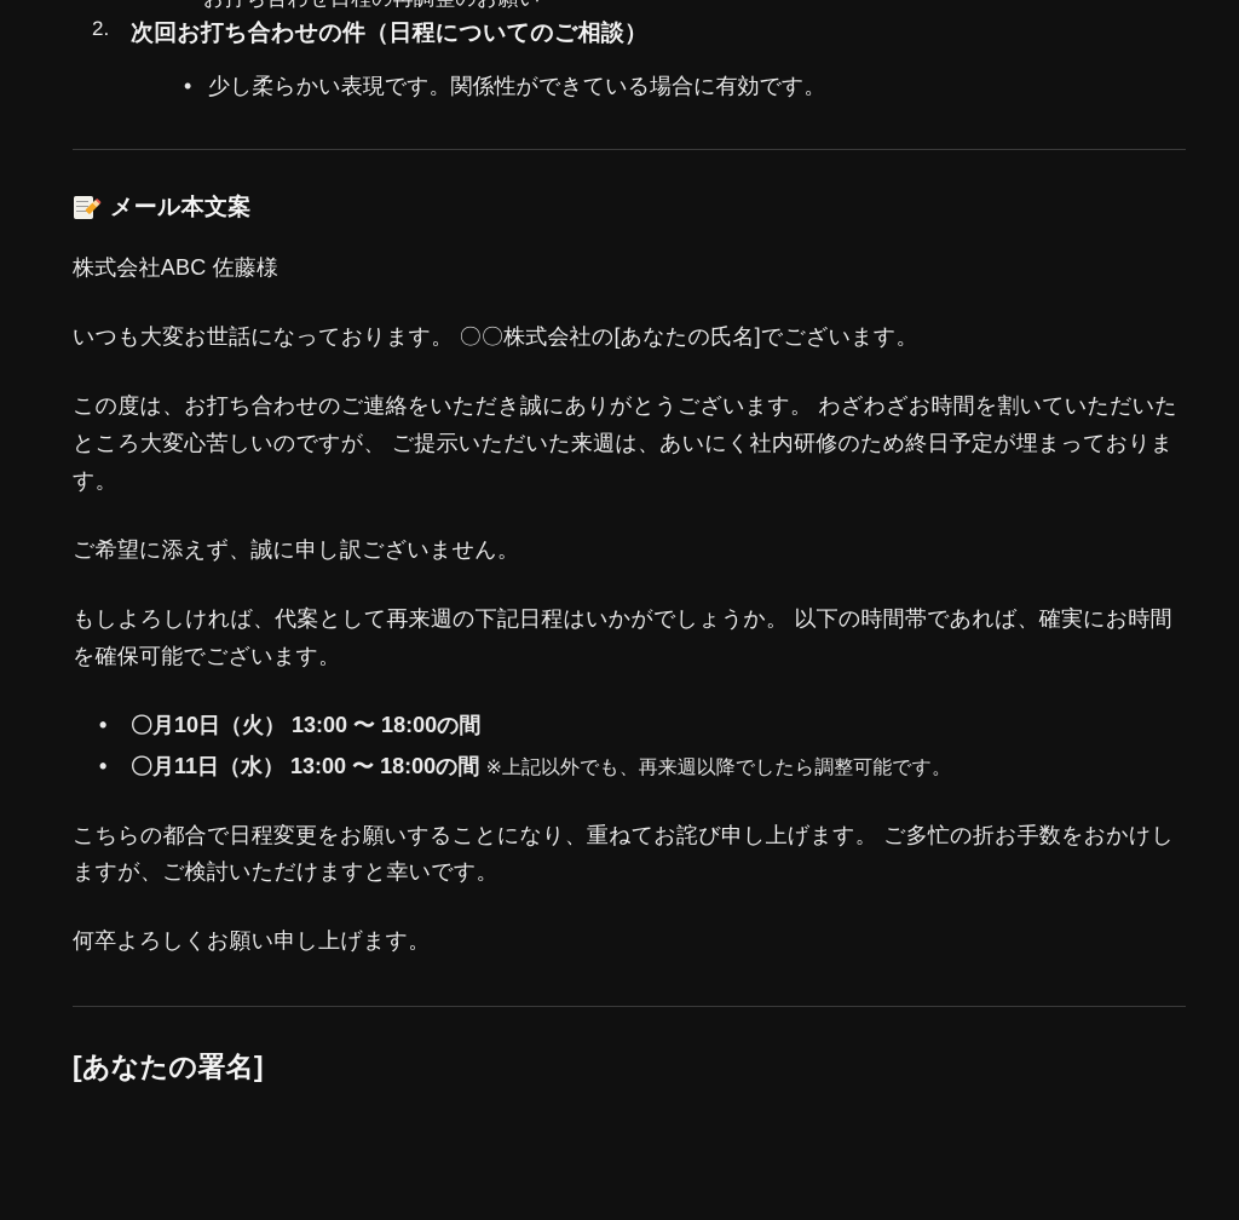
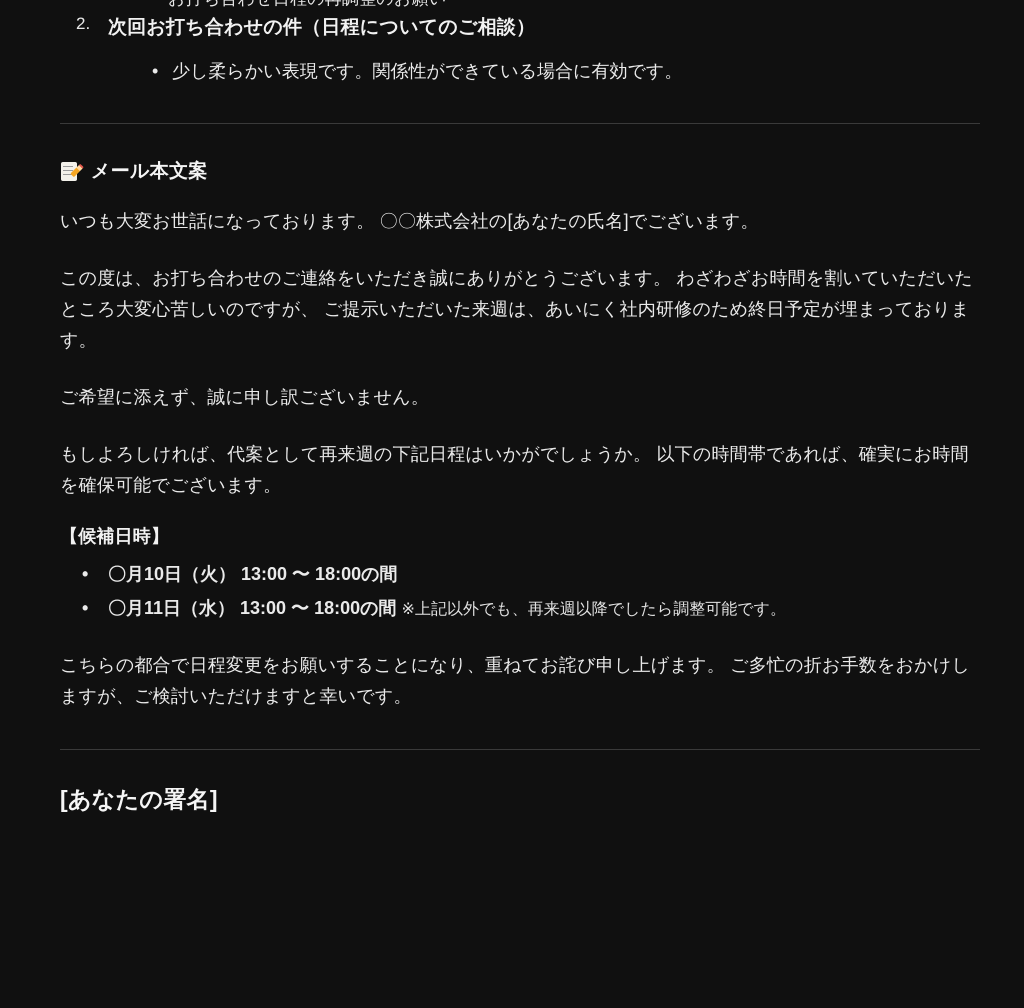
  2.
  次回お打ち合わせの件（日程についてのご相談）
  •
  少し柔らかい表現です。関係性ができている場合に有効です。
  メール本文案
- 株式会社ABC 佐藤様
  いつも大変お世話になっております。 〇〇株式会社の[あなたの氏名]でございます。
  この度は、お打ち合わせのご連絡をいただき誠にありがとうございます。 わざわざお時間を割いていただいたところ大変心苦しいのですが、 ご提示いただいた来週は、あいにく社内研修のため終日予定が埋まっております。
  ご希望に添えず、誠に申し訳ございません。
  もしよろしければ、代案として再来週の下記日程はいかがでしょうか。 以下の時間帯であれば、確実にお時間を確保可能でございます。
+ 【候補日時】
  •
  〇月10日（火） 13:00 〜 18:00の間
  •
  〇月11日（水） 13:00 〜 18:00の間 ※上記以外でも、再来週以降でしたら調整可能です。
  こちらの都合で日程変更をお願いすることになり、重ねてお詫び申し上げます。 ご多忙の折お手数をおかけしますが、ご検討いただけますと幸いです。
- 何卒よろしくお願い申し上げます。
  [あなたの署名]
